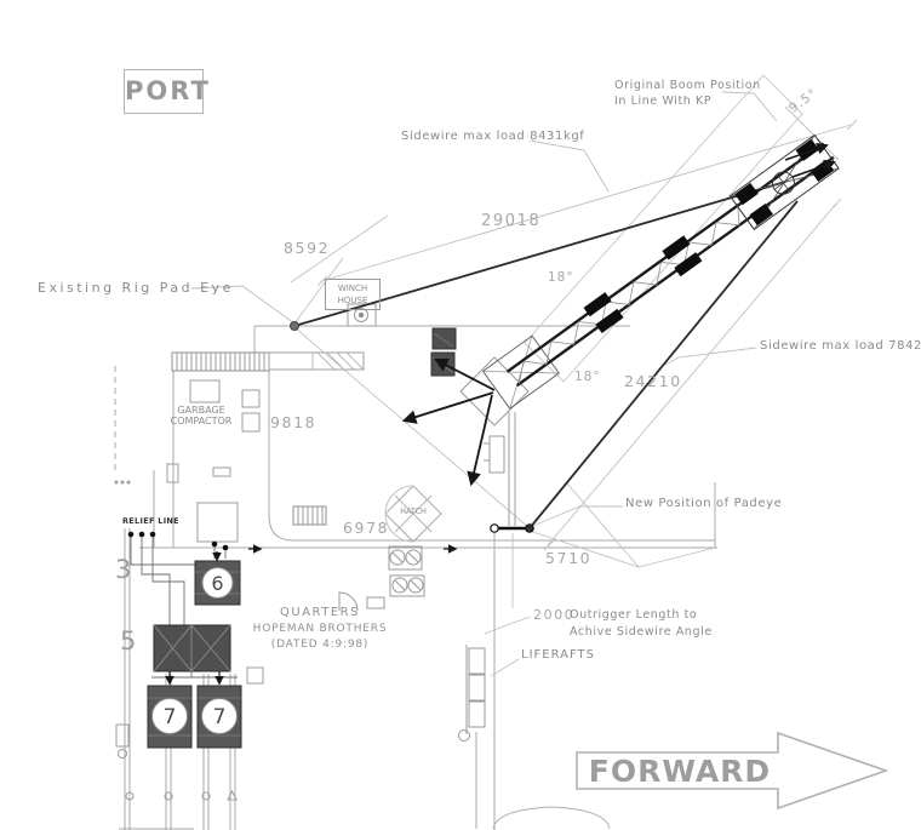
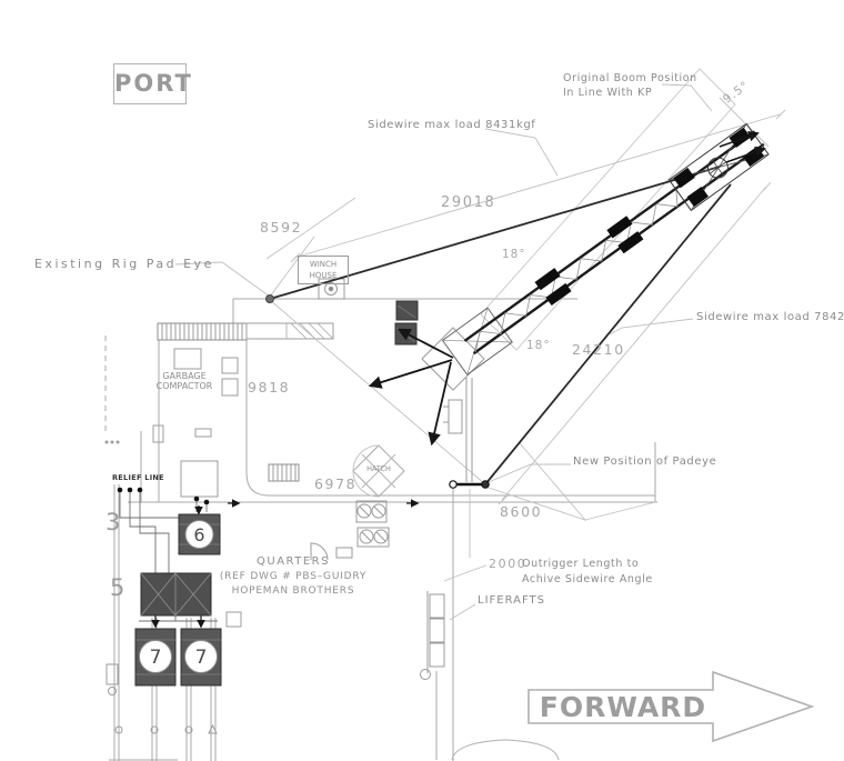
  PORT
  FORWARD
  Original Boom Position
  In Line With KP
  Sidewire max load 8431kgf
  Sidewire max load 7842
  29018
  8592
  9818
  6978
- 5710
+ 8600
  24210
  18°
  18°
  Existing Rig Pad Eye
  New Position of Padeye
  WINCH
  HOUSE
  GARBAGE
  COMPACTOR
  HATCH
  RELIEF LINE
  3
  5
  6
  7
  7
  2000
  Outrigger Length to
  Achive Sidewire Angle
  QUARTERS
+ (REF DWG # PBS–GUIDRY
  HOPEMAN BROTHERS
- (DATED 4:9:98)
  LIFERAFTS
